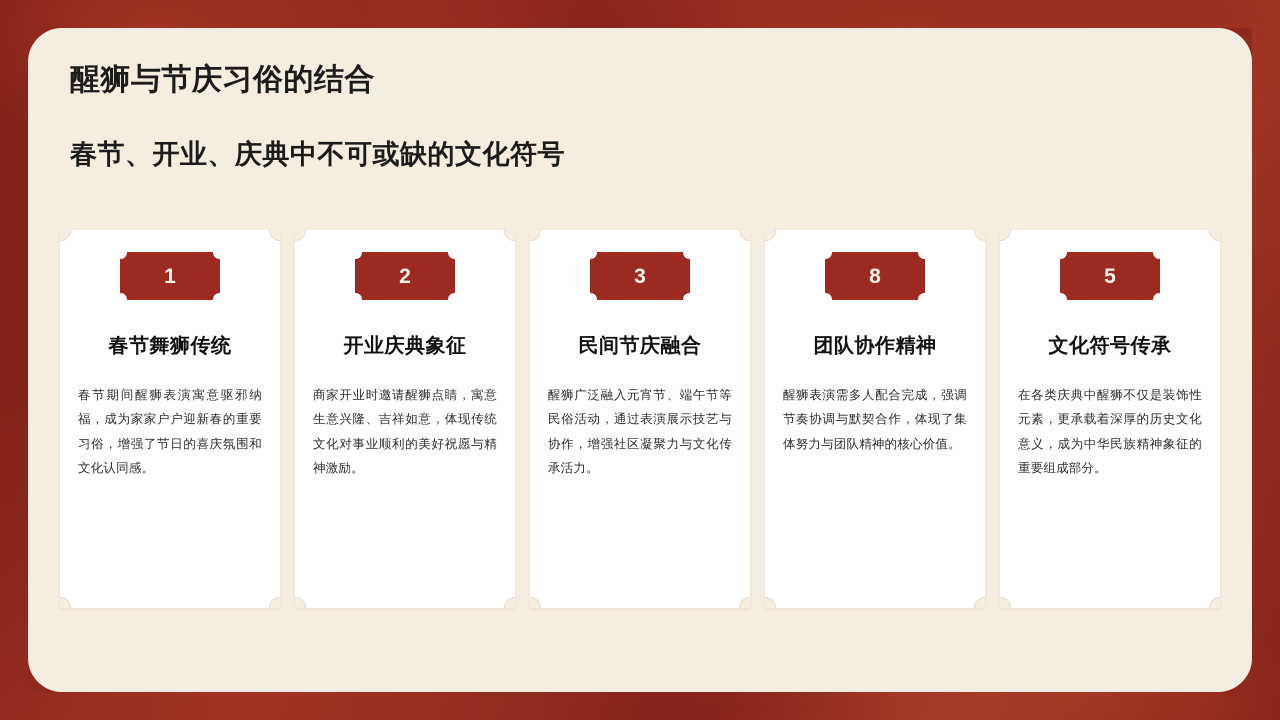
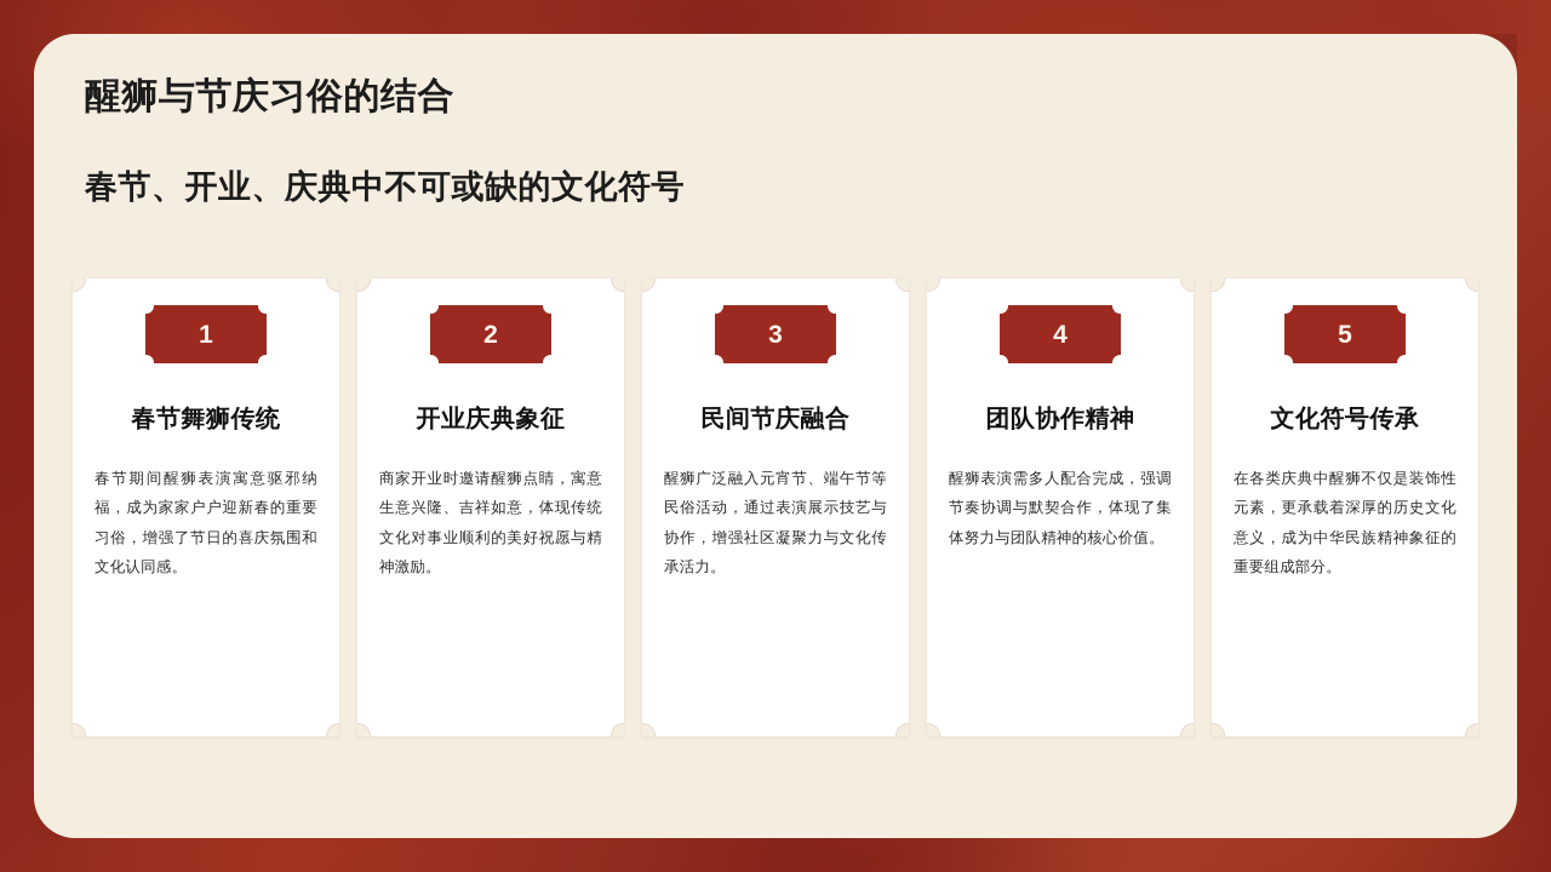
  醒狮与节庆习俗的结合
  春节、开业、庆典中不可或缺的文化符号
  1
  春节舞狮传统
  春节期间醒狮表演寓意驱邪纳福，成为家家户户迎新春的重要习俗，增强了节日的喜庆氛围和文化认同感。
  2
  开业庆典象征
  商家开业时邀请醒狮点睛，寓意生意兴隆、吉祥如意，体现传统文化对事业顺利的美好祝愿与精神激励。
  3
  民间节庆融合
  醒狮广泛融入元宵节、端午节等民俗活动，通过表演展示技艺与协作，增强社区凝聚力与文化传承活力。
- 8
+ 4
  团队协作精神
  醒狮表演需多人配合完成，强调节奏协调与默契合作，体现了集体努力与团队精神的核心价值。
  5
  文化符号传承
  在各类庆典中醒狮不仅是装饰性元素，更承载着深厚的历史文化意义，成为中华民族精神象征的重要组成部分。
